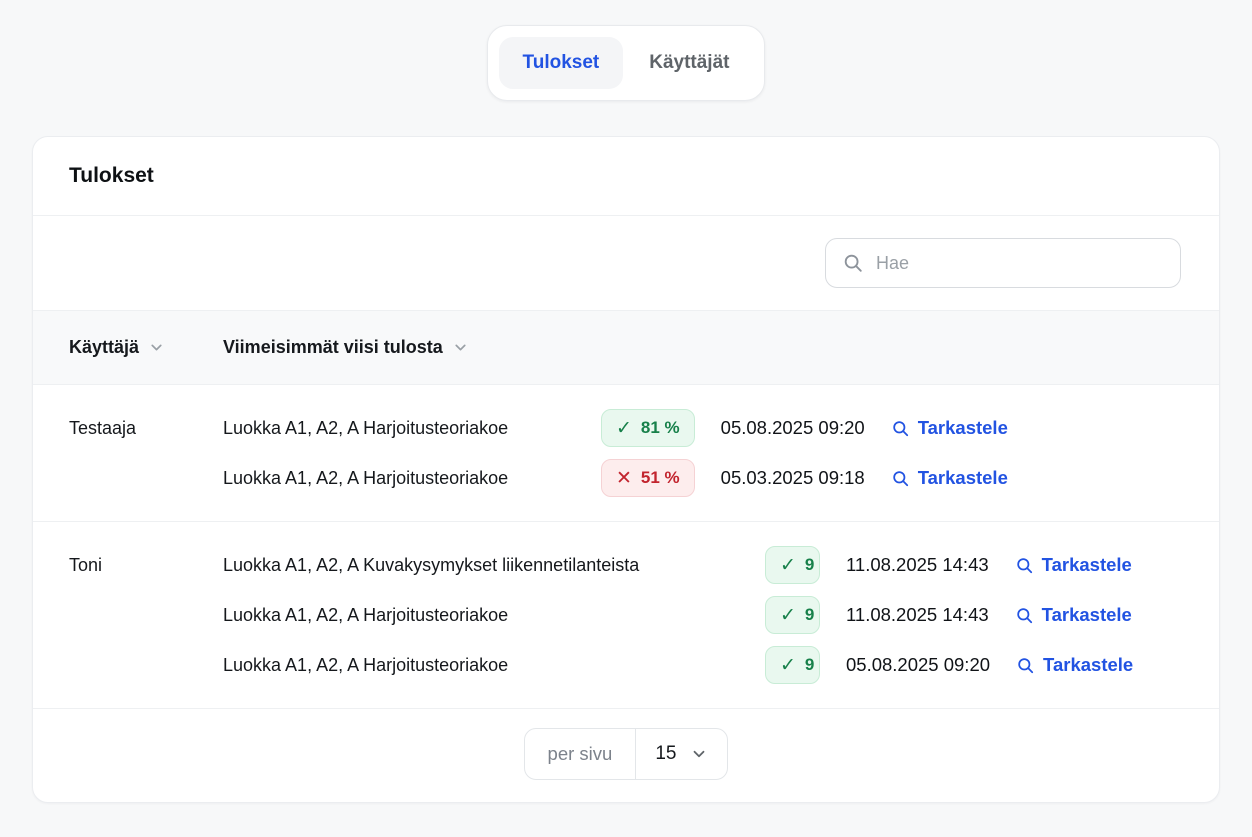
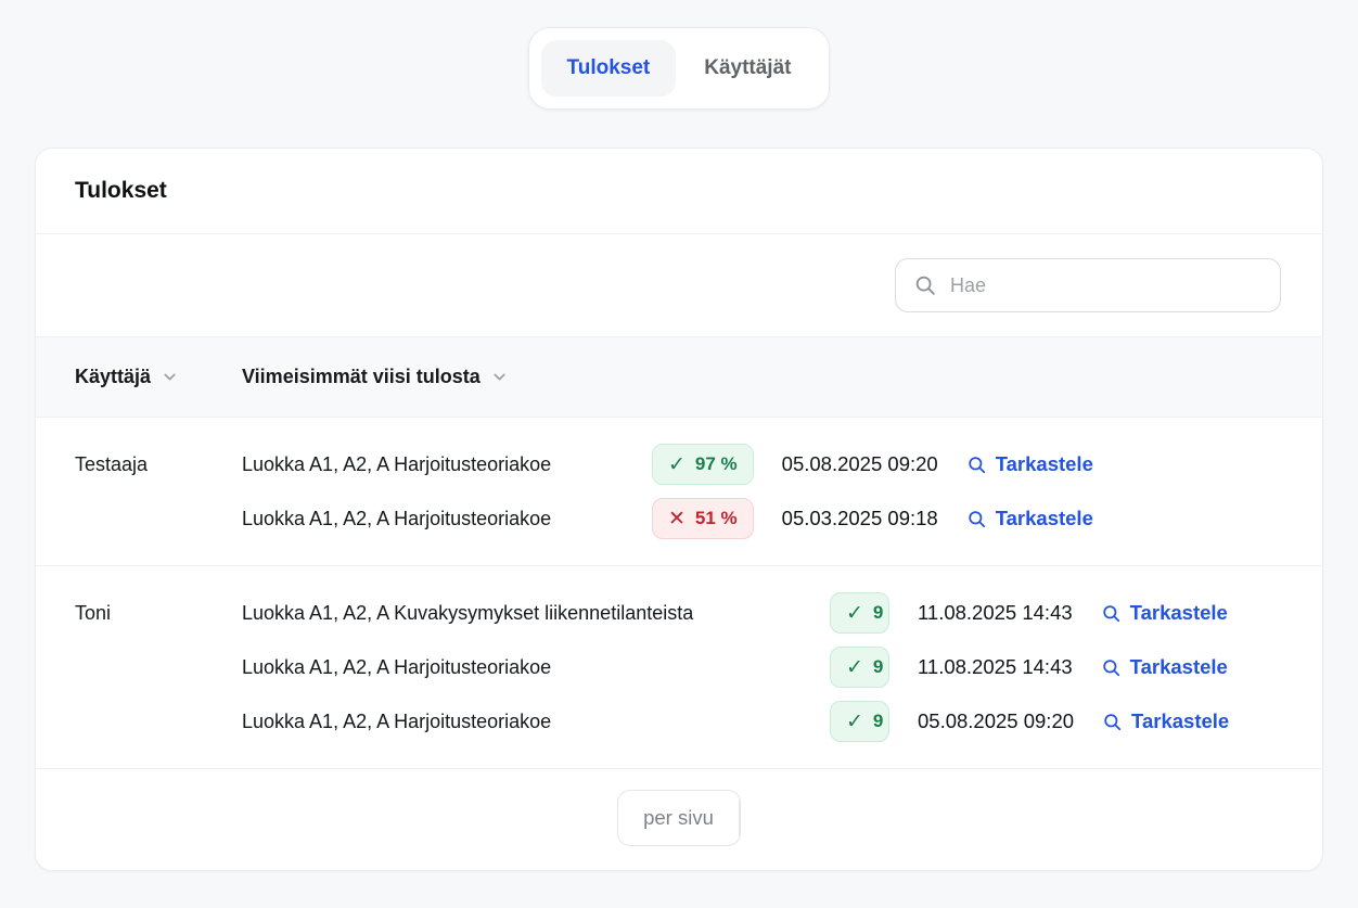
  Tulokset
  Käyttäjät
  Tulokset
  Hae
  Käyttäjä
  Viimeisimmät viisi tulosta
  Testaaja
  Luokka A1, A2, A Harjoitusteoriakoe
  ✓
- 81 %
+ 97 %
  05.08.2025 09:20
  Tarkastele
  Luokka A1, A2, A Harjoitusteoriakoe
  ✕
  51 %
  05.03.2025 09:18
  Tarkastele
  Toni
  Luokka A1, A2, A Kuvakysymykset liikennetilanteista
  ✓
  9
  11.08.2025 14:43
  Tarkastele
  Luokka A1, A2, A Harjoitusteoriakoe
  ✓
  9
  11.08.2025 14:43
  Tarkastele
  Luokka A1, A2, A Harjoitusteoriakoe
  ✓
  9
  05.08.2025 09:20
  Tarkastele
  per sivu
- 15
